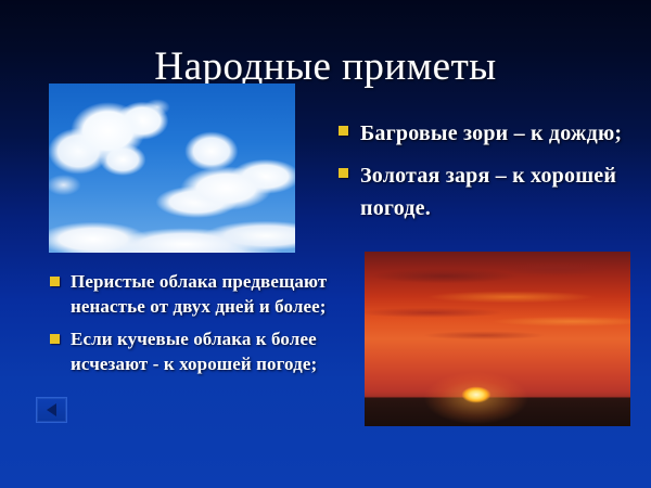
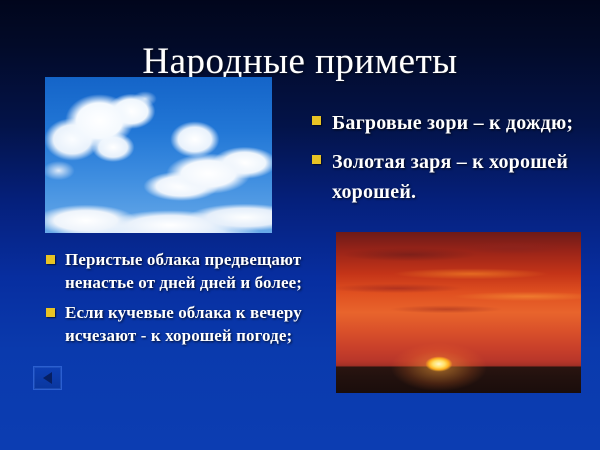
  Народные приметы
  Багровые зори – к дождю;
- Золотая заря – к хорошей погоде.
+ Золотая заря – к хорошей хорошей.
- Перистые облака предвещают ненастье от двух дней и более;
+ Перистые облака предвещают ненастье от дней дней и более;
- Если кучевые облака к более исчезают - к хорошей погоде;
+ Если кучевые облака к вечеру исчезают - к хорошей погоде;
